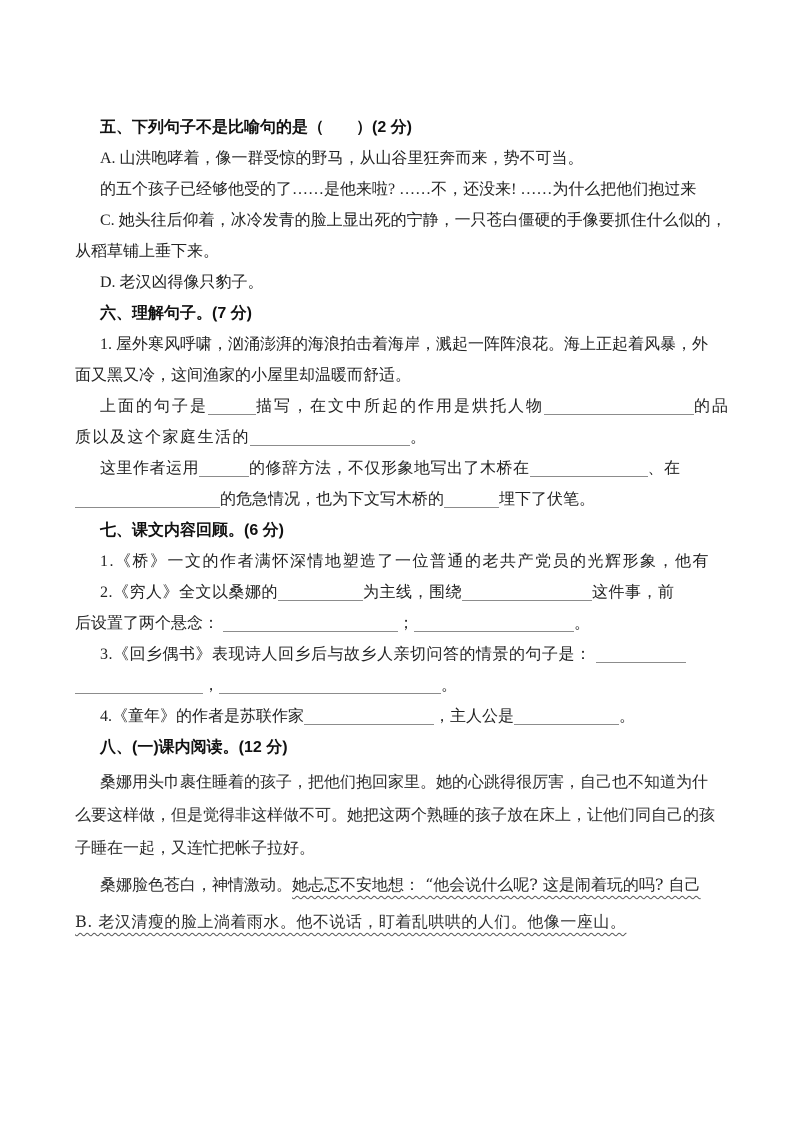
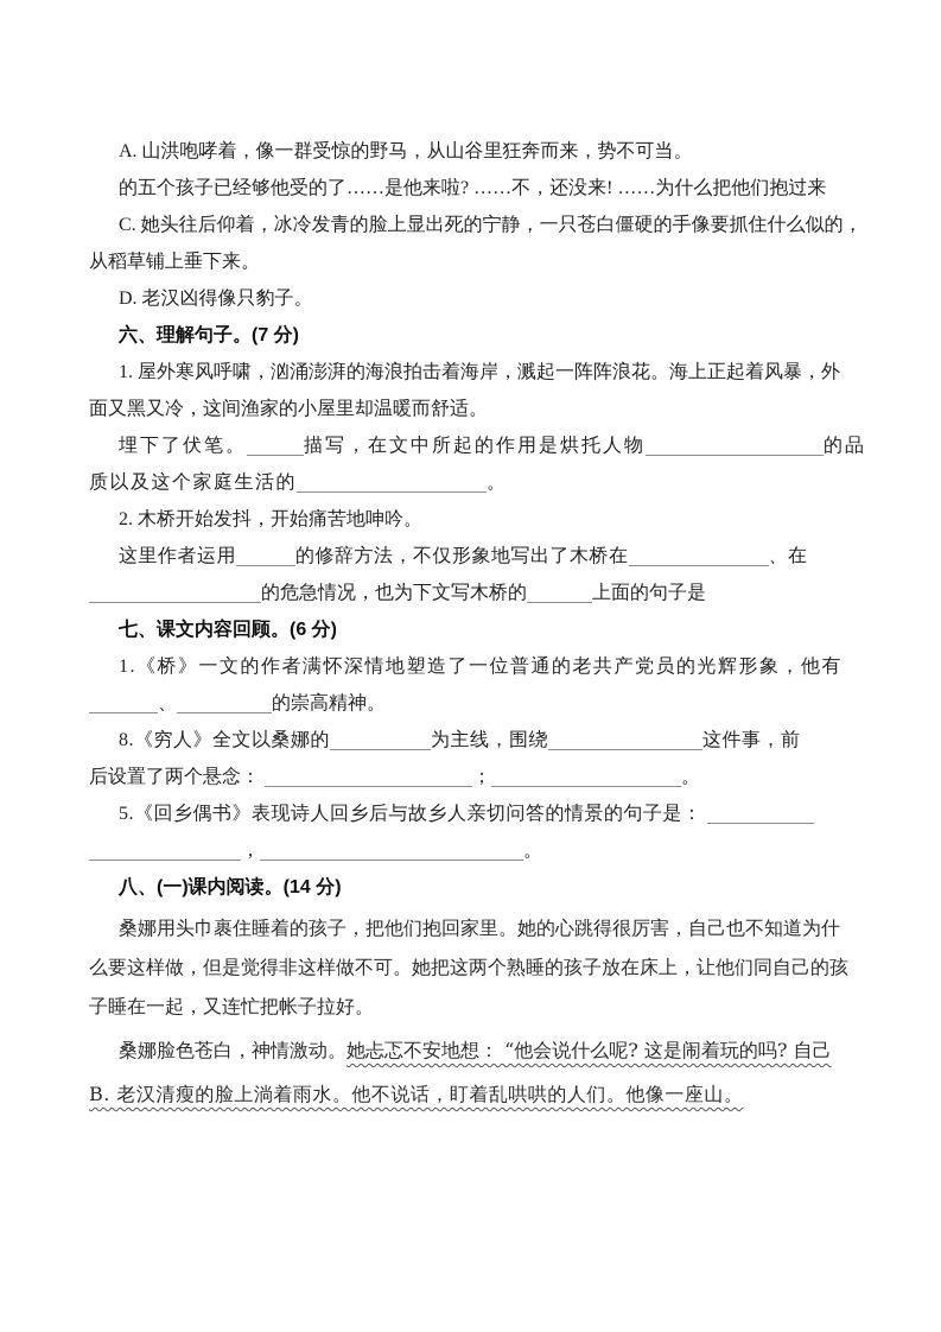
- 五、下列句子不是比喻句的是（ ）(2 分)
  A. 山洪咆哮着，像一群受惊的野马，从山谷里狂奔而来，势不可当。
  的五个孩子已经够他受的了……是他来啦? ……不，还没来! ……为什么把他们抱过来
  C. 她头往后仰着，冰冷发青的脸上显出死的宁静，一只苍白僵硬的手像要抓住什么似的，
  从稻草铺上垂下来。
  D. 老汉凶得像只豹子。
  六、理解句子。(7 分)
  1. 屋外寒风呼啸，汹涌澎湃的海浪拍击着海岸，溅起一阵阵浪花。海上正起着风暴，外
  面又黑又冷，这间渔家的小屋里却温暖而舒适。
- 上面的句子是 描写，在文中所起的作用是烘托人物 的品
+ 埋下了伏笔。 描写，在文中所起的作用是烘托人物 的品
  质以及这个家庭生活的 。
+ 2. 木桥开始发抖，开始痛苦地呻吟。
  这里作者运用 的修辞方法，不仅形象地写出了木桥在 、在
- 的危急情况，也为下文写木桥的 埋下了伏笔。
+ 的危急情况，也为下文写木桥的 上面的句子是
  七、课文内容回顾。(6 分)
  1.《桥》一文的作者满怀深情地塑造了一位普通的老共产党员的光辉形象，他有
+ 、 的崇高精神。
- 2.《穷人》全文以桑娜的 为主线，围绕 这件事，前
+ 8.《穷人》全文以桑娜的 为主线，围绕 这件事，前
  后设置了两个悬念： ； 。
- 3.《回乡偶书》表现诗人回乡后与故乡人亲切问答的情景的句子是：
+ 5.《回乡偶书》表现诗人回乡后与故乡人亲切问答的情景的句子是：
  ， 。
- 4.《童年》的作者是苏联作家 ，主人公是 。
- 八、(一)课内阅读。(12 分)
+ 八、(一)课内阅读。(14 分)
  桑娜用头巾裹住睡着的孩子，把他们抱回家里。她的心跳得很厉害，自己也不知道为什
  么要这样做，但是觉得非这样做不可。她把这两个熟睡的孩子放在床上，让他们同自己的孩
  子睡在一起，又连忙把帐子拉好。
  桑娜脸色苍白，神情激动。她忐忑不安地想： “他会说什么呢? 这是闹着玩的吗? 自己
  B. 老汉清瘦的脸上淌着雨水。他不说话，盯着乱哄哄的人们。他像一座山。
